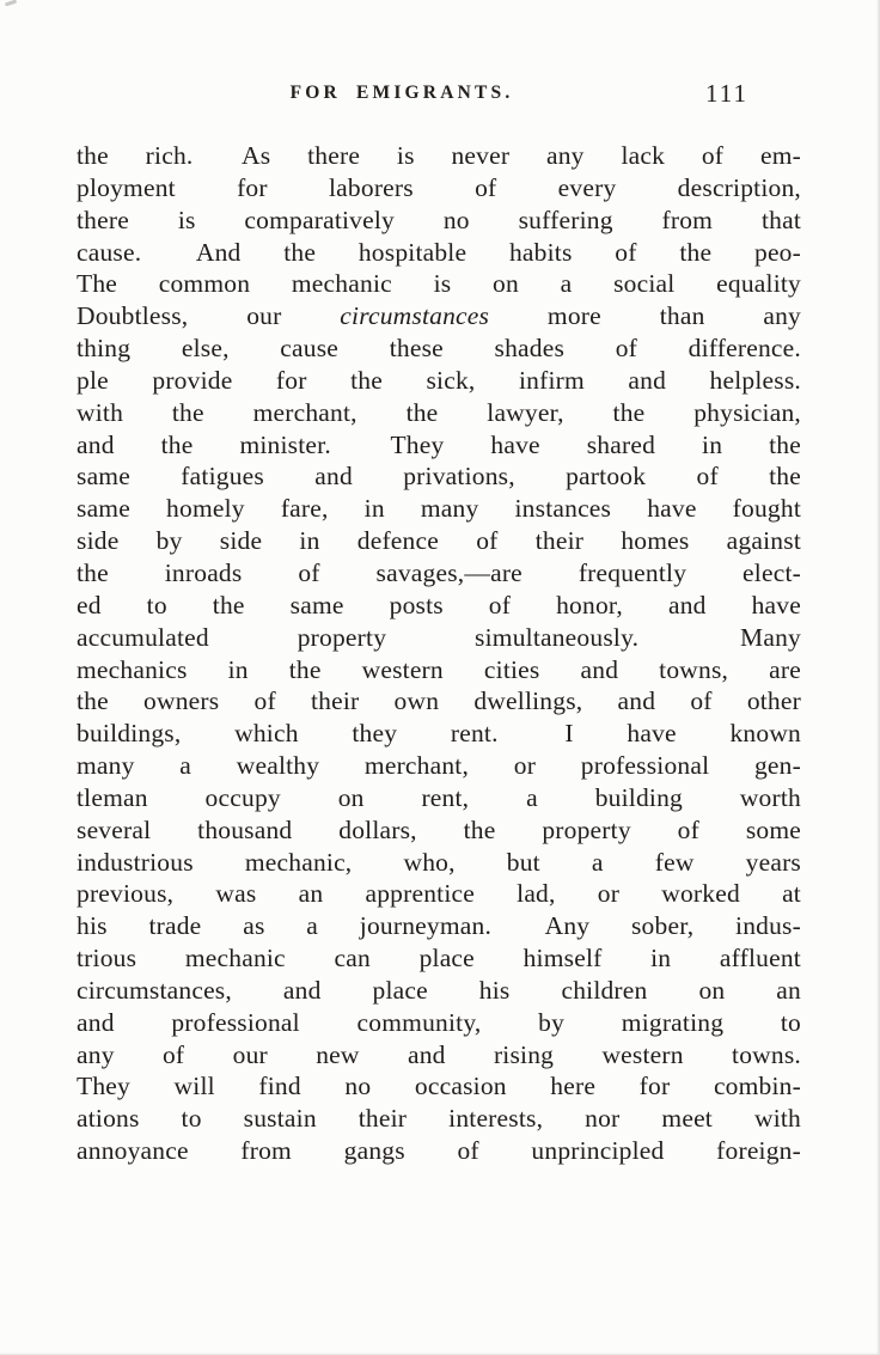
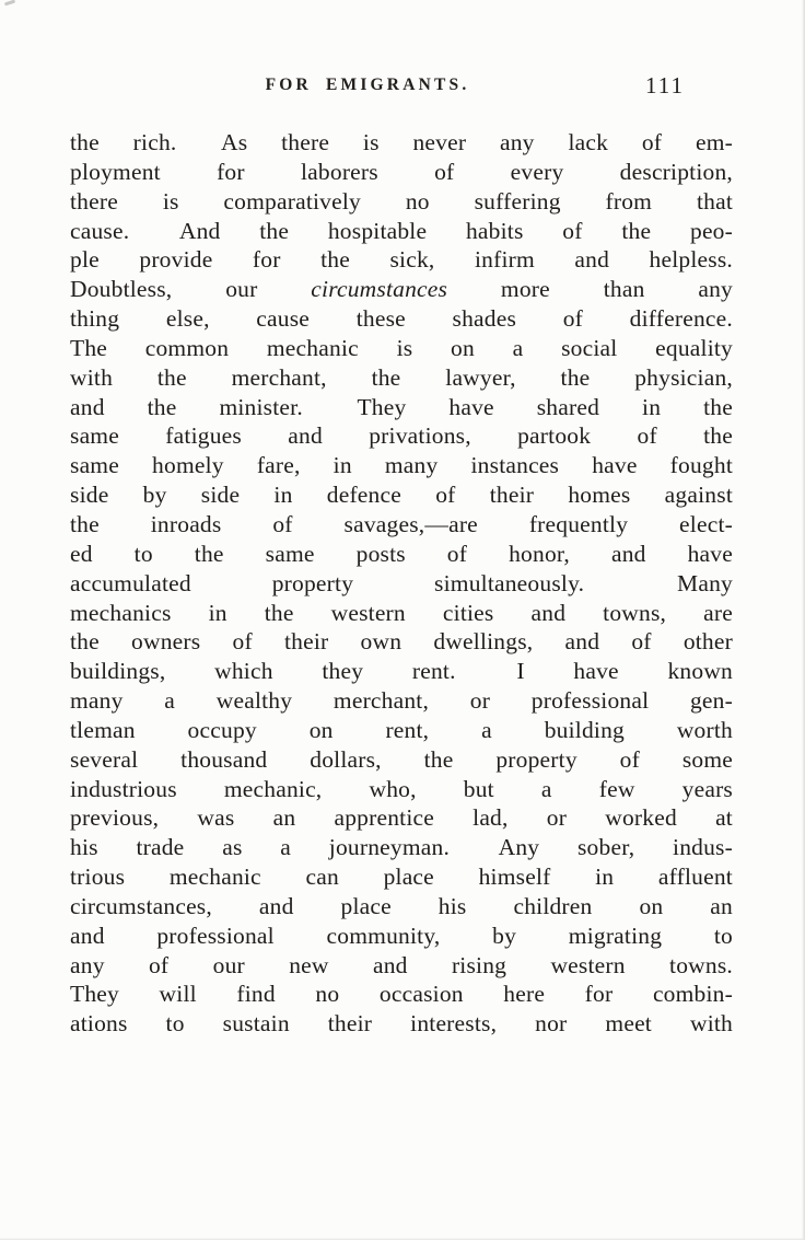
  FOR EMIGRANTS.
  111
  the rich. As there is never any lack of em-
  ployment for laborers of every description,
  there is comparatively no suffering from that
  cause. And the hospitable habits of the peo-
- The common mechanic is on a social equality
+ ple provide for the sick, infirm and helpless.
  Doubtless, our circumstances more than any
  thing else, cause these shades of difference.
- ple provide for the sick, infirm and helpless.
+ The common mechanic is on a social equality
  with the merchant, the lawyer, the physician,
  and the minister. They have shared in the
  same fatigues and privations, partook of the
  same homely fare, in many instances have fought
  side by side in defence of their homes against
  the inroads of savages,—are frequently elect-
  ed to the same posts of honor, and have
  accumulated property simultaneously. Many
  mechanics in the western cities and towns, are
  the owners of their own dwellings, and of other
  buildings, which they rent. I have known
  many a wealthy merchant, or professional gen-
  tleman occupy on rent, a building worth
  several thousand dollars, the property of some
  industrious mechanic, who, but a few years
  previous, was an apprentice lad, or worked at
  his trade as a journeyman. Any sober, indus-
  trious mechanic can place himself in affluent
  circumstances, and place his children on an
  and professional community, by migrating to
  any of our new and rising western towns.
  They will find no occasion here for combin-
  ations to sustain their interests, nor meet with
- annoyance from gangs of unprincipled foreign-
